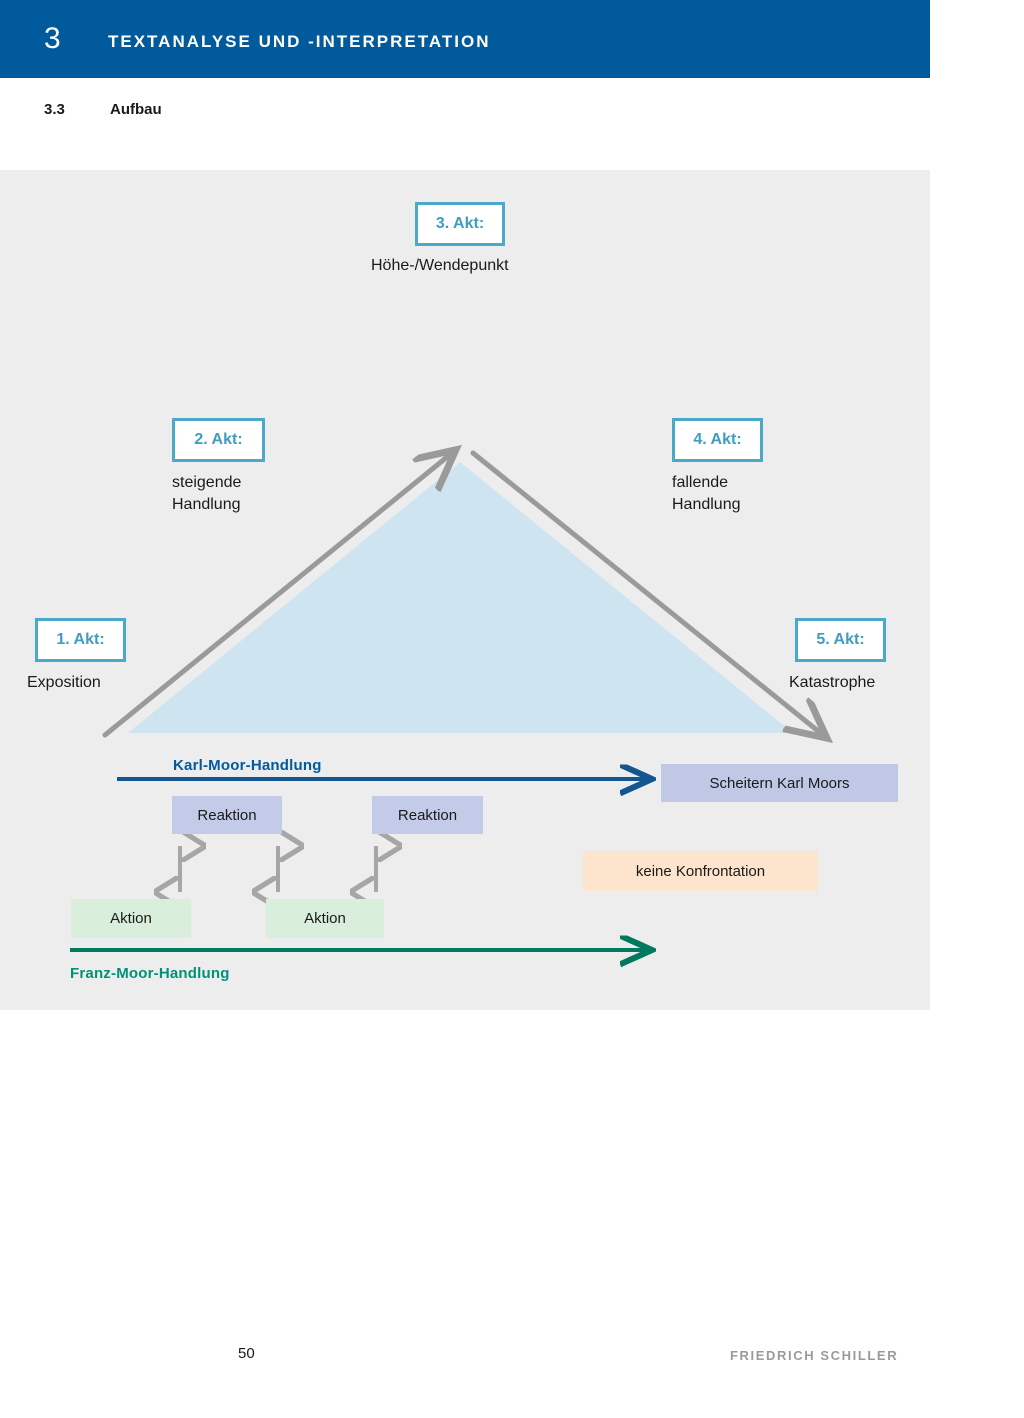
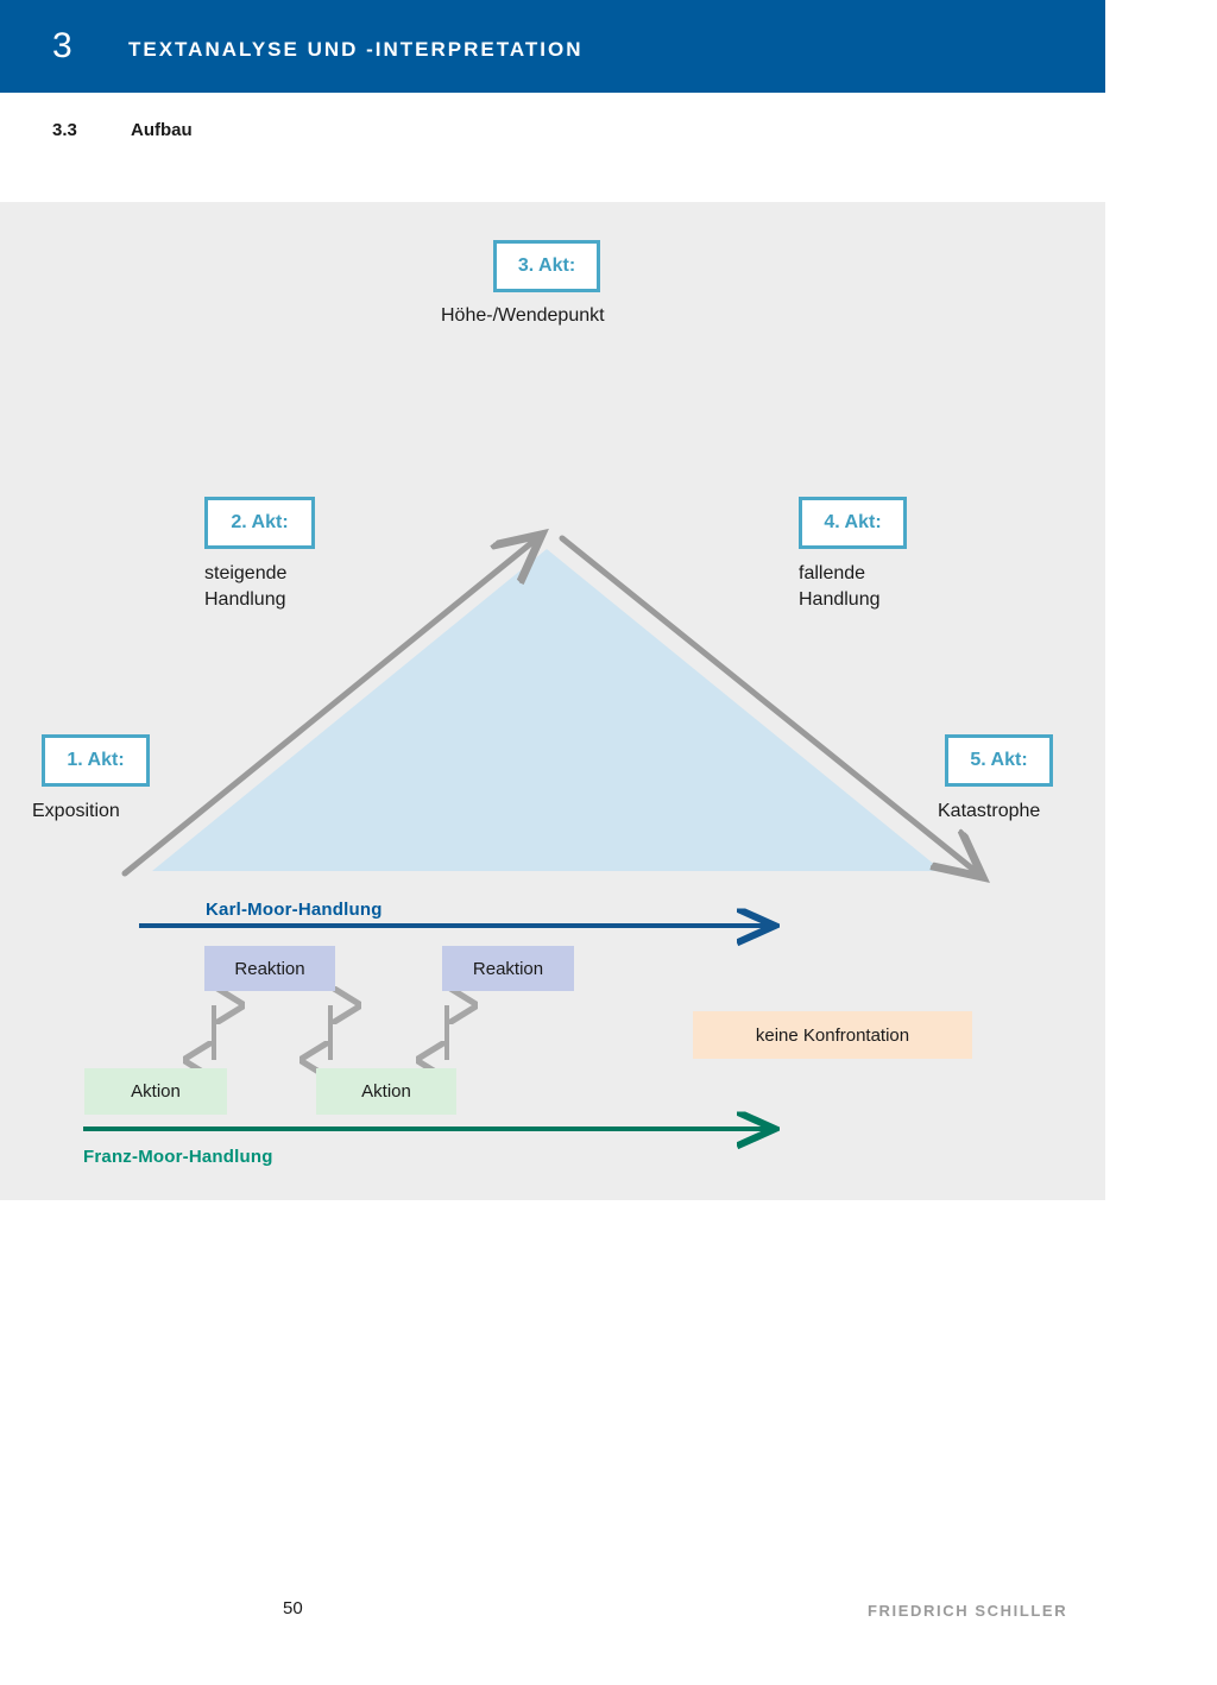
  3
  TEXTANALYSE UND -INTERPRETATION
  3.3
  Aufbau
  3. Akt:
  Höhe-/Wendepunkt
  2. Akt:
  steigende
  Handlung
  4. Akt:
  fallende
  Handlung
  1. Akt:
  Exposition
  5. Akt:
  Katastrophe
  Karl-Moor-Handlung
  Reaktion
  Reaktion
- Scheitern Karl Moors
  keine Konfrontation
  Aktion
  Aktion
  Franz-Moor-Handlung
  50
  FRIEDRICH SCHILLER
